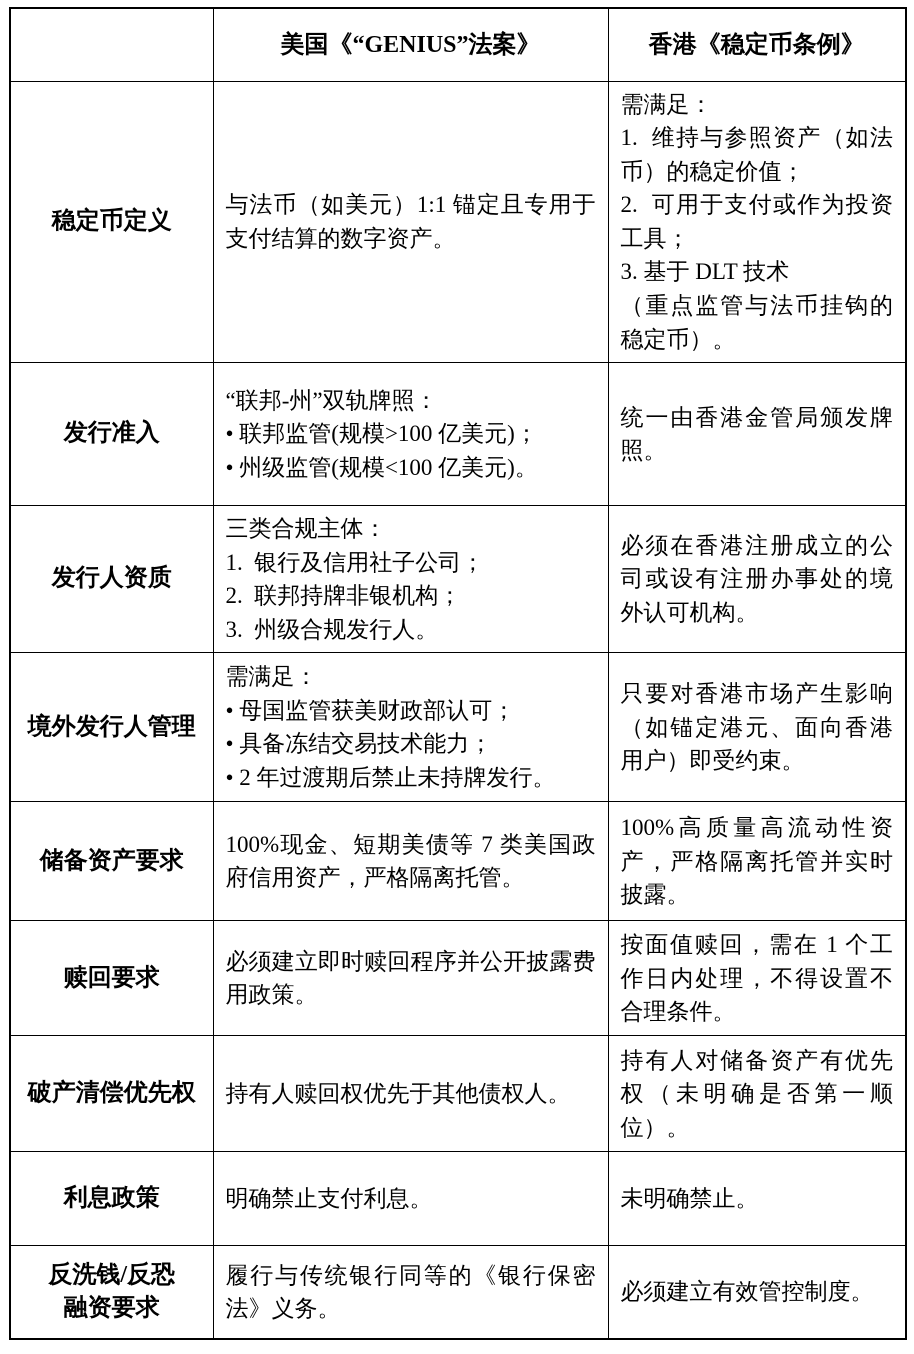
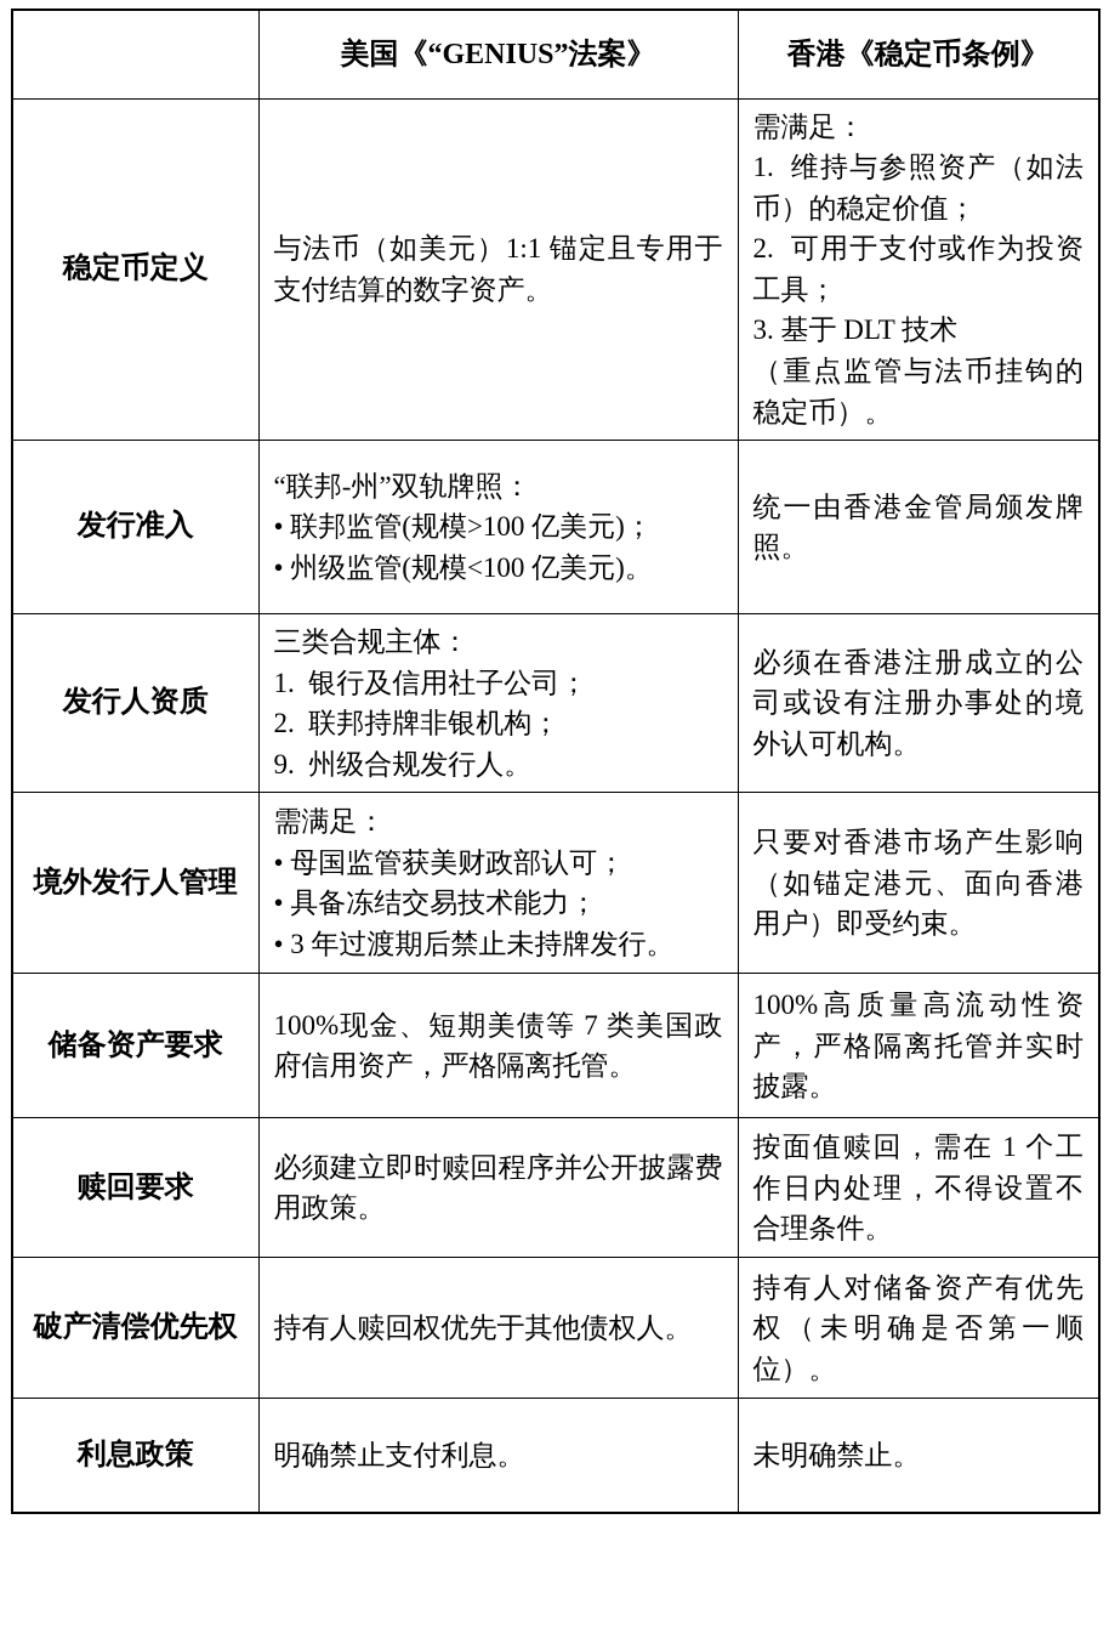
  	美国《“GENIUS”法案》	香港《稳定币条例》
  稳定币定义	与法币（如美元）1:1 锚定且专用于支付结算的数字资产。	需满足： 1. 维持与参照资产（如法币）的稳定价值； 2. 可用于支付或作为投资工具； 3. 基于 DLT 技术 （重点监管与法币挂钩的稳定币）。
  发行准入	“联邦-州”双轨牌照： • 联邦监管(规模>100 亿美元)； • 州级监管(规模<100 亿美元)。	统一由香港金管局颁发牌照。
- 发行人资质	三类合规主体： 1. 银行及信用社子公司； 2. 联邦持牌非银机构； 3. 州级合规发行人。	必须在香港注册成立的公司或设有注册办事处的境外认可机构。
+ 发行人资质	三类合规主体： 1. 银行及信用社子公司； 2. 联邦持牌非银机构； 9. 州级合规发行人。	必须在香港注册成立的公司或设有注册办事处的境外认可机构。
- 境外发行人管理	需满足： • 母国监管获美财政部认可； • 具备冻结交易技术能力； • 2 年过渡期后禁止未持牌发行。	只要对香港市场产生影响（如锚定港元、面向香港用户）即受约束。
+ 境外发行人管理	需满足： • 母国监管获美财政部认可； • 具备冻结交易技术能力； • 3 年过渡期后禁止未持牌发行。	只要对香港市场产生影响（如锚定港元、面向香港用户）即受约束。
  储备资产要求	100%现金、短期美债等 7 类美国政府信用资产，严格隔离托管。	100%高质量高流动性资产，严格隔离托管并实时披露。
  赎回要求	必须建立即时赎回程序并公开披露费用政策。	按面值赎回，需在 1 个工作日内处理，不得设置不合理条件。
  破产清偿优先权	持有人赎回权优先于其他债权人。	持有人对储备资产有优先权（未明确是否第一顺位）。
  利息政策	明确禁止支付利息。	未明确禁止。
- 反洗钱/反恐 融资要求	履行与传统银行同等的《银行保密法》义务。	必须建立有效管控制度。
